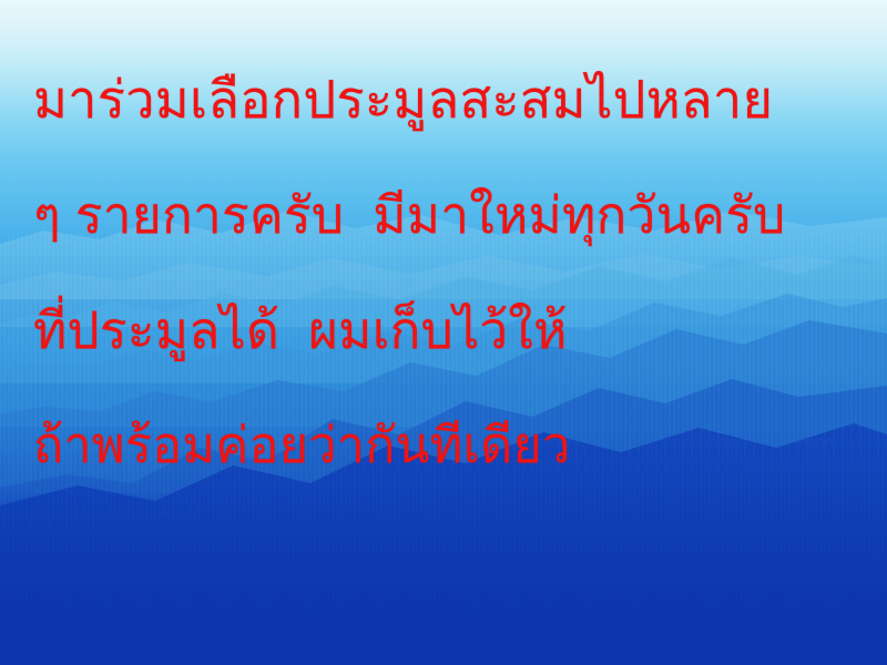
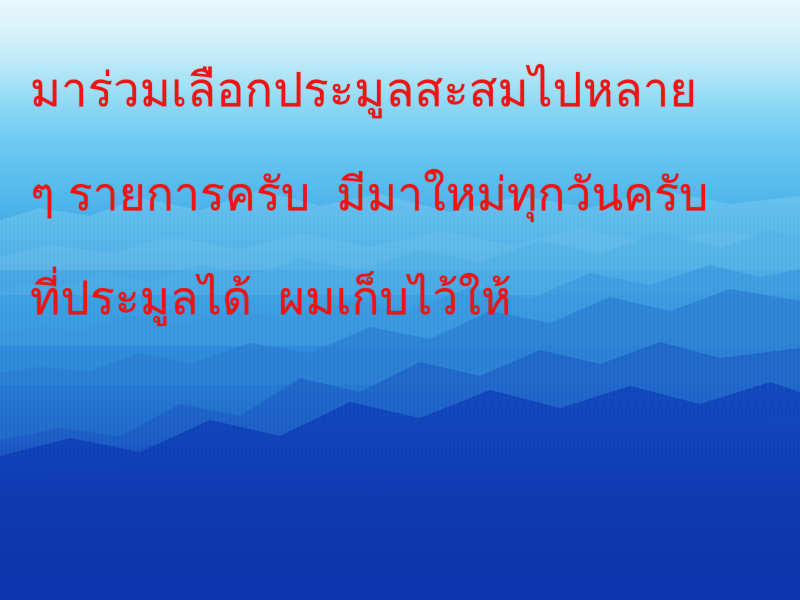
  มาร่วมเลือกประมูลสะสมไปหลาย
  ๆ รายการครับ มีมาใหม่ทุกวันครับ
  ที่ประมูลได้ ผมเก็บไว้ให้
- ถ้าพร้อมค่อยว่ากันทีเดียว
